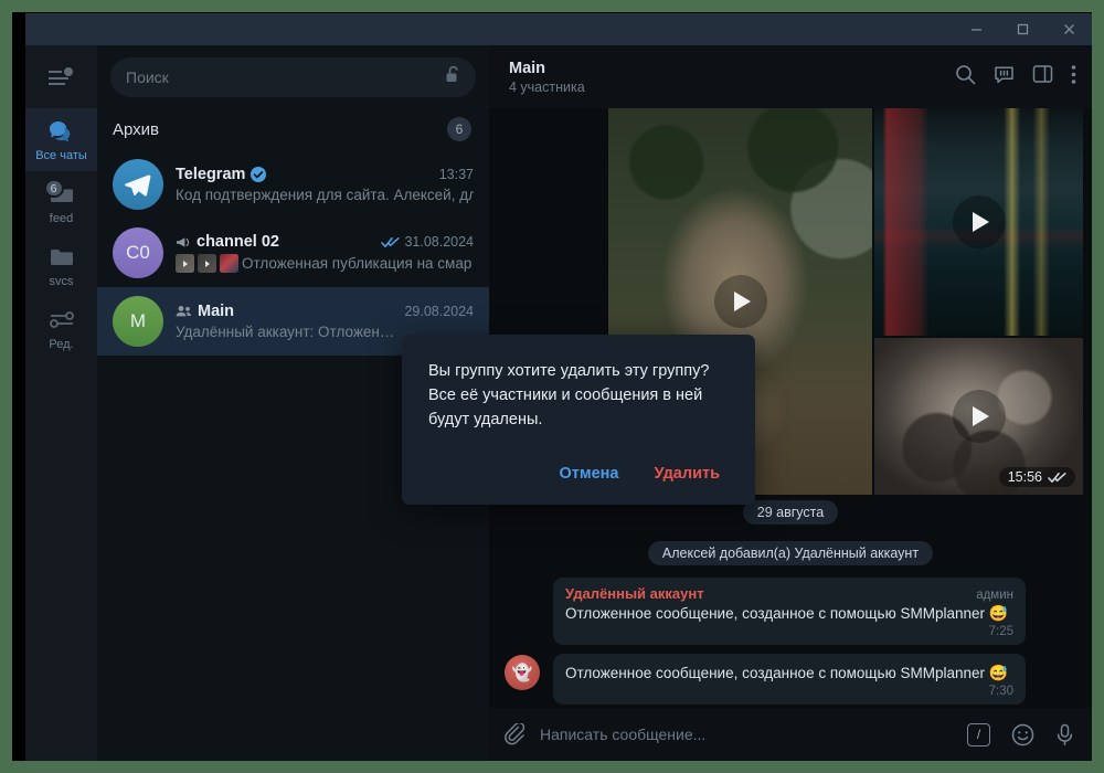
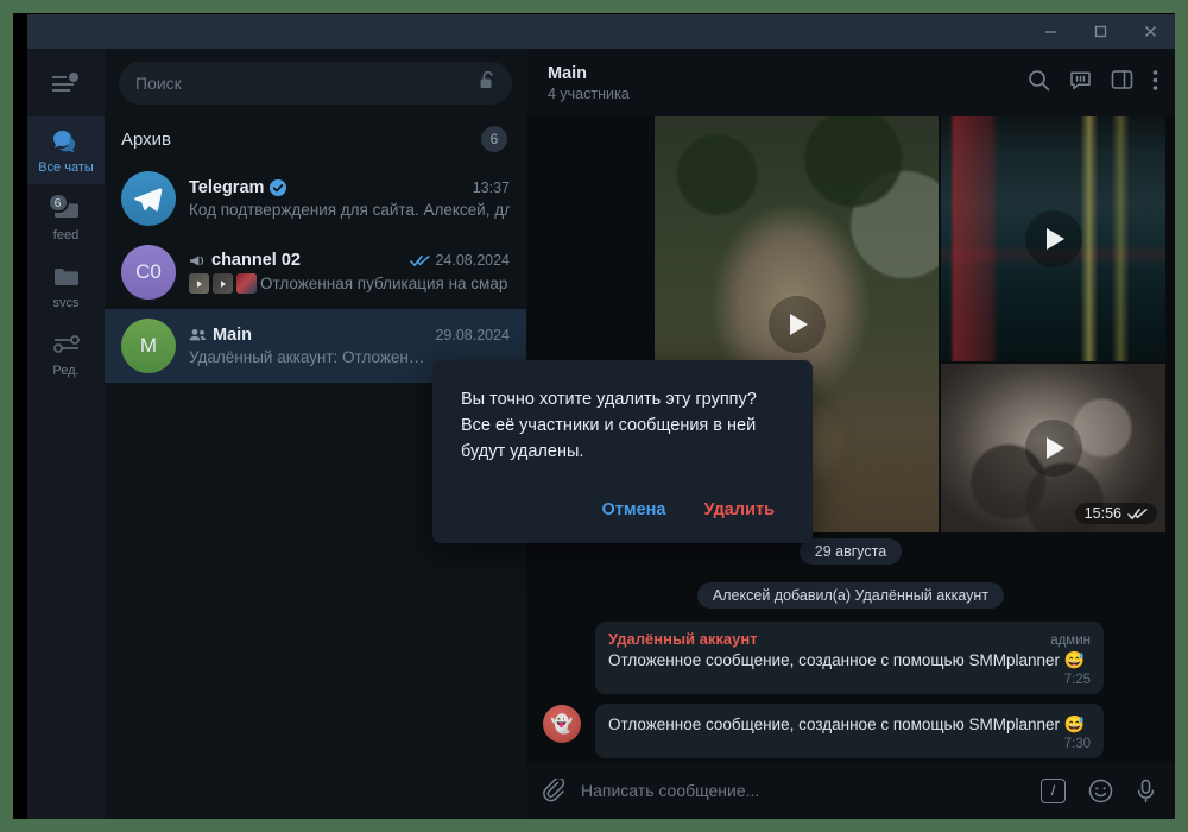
  Все чаты
  6
  feed
  svcs
  Ред.
  Поиск
  Архив
  6
  Telegram
  13:37
  Код подтверждения для сайта. Алексей, дл
  C0
  channel 02
- 31.08.2024
+ 24.08.2024
  Отложенная публикация на смар
  M
  Main
  29.08.2024
  Удалённый аккаунт: Отложен…
  Main
  4 участника
  15:56
  29 августа
  Алексей добавил(а) Удалённый аккаунт
  Удалённый аккаунт
  админ
  Отложенное сообщение, созданное с помощью SMMplanner 😅
  7:25
  👻
  Отложенное сообщение, созданное с помощью SMMplanner 😅
  7:30
  Написать сообщение...
  /
- Вы группу хотите удалить эту группу?
+ Вы точно хотите удалить эту группу?
  Все её участники и сообщения в ней
  будут удалены.
  Отмена
  Удалить
